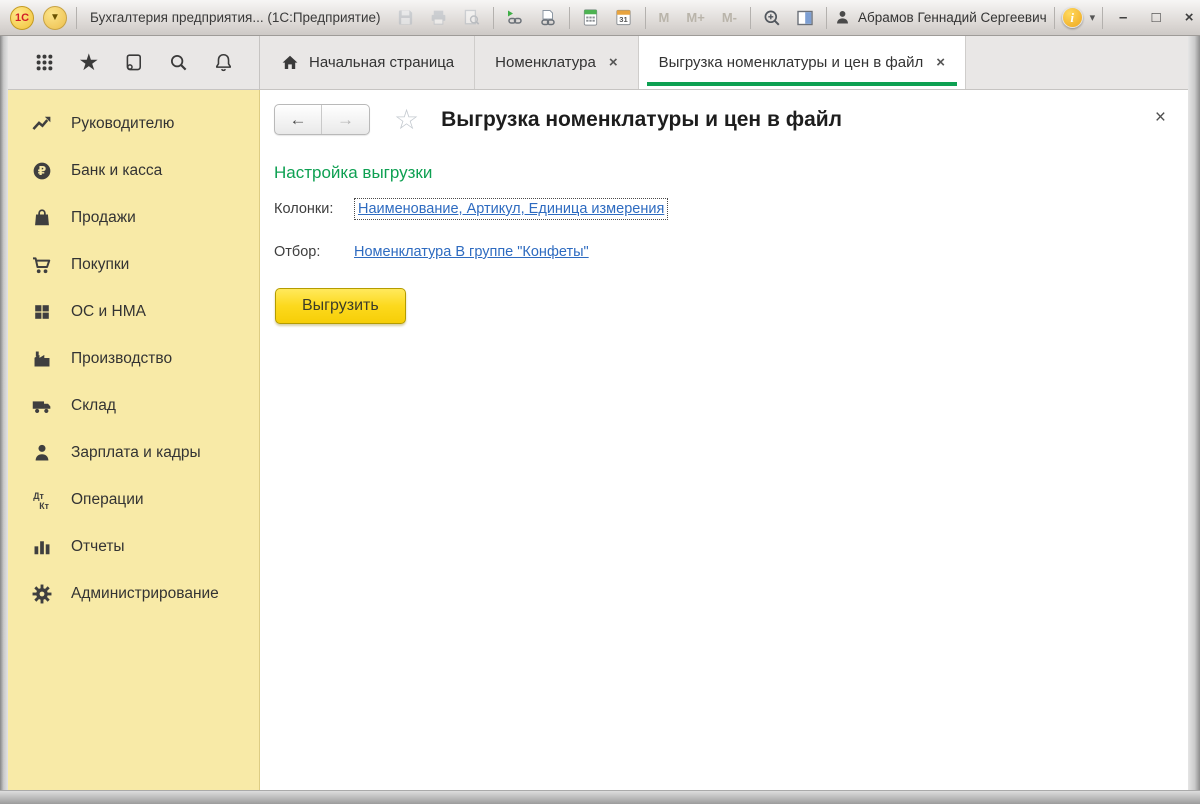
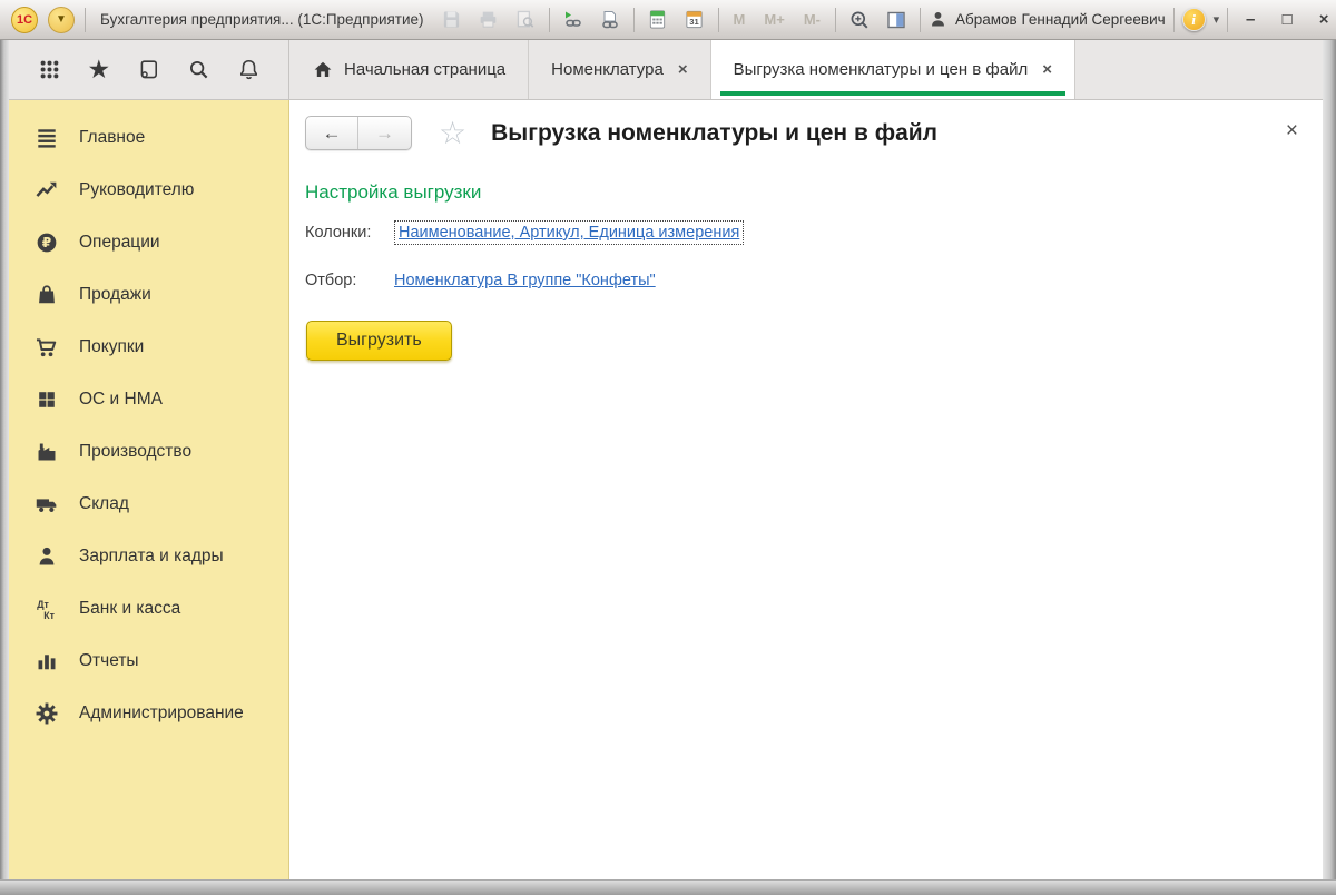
  1С
  ▼
  Бухгалтерия предприятия... (1С:Предприятие)
  31
  M
  M+
  M-
  Абрамов Геннадий Сергеевич
  i
  ▾
  –
  □
  ×
  ★
  Начальная страница
  Номенклатура
  ×
  Выгрузка номенклатуры и цен в файл
  ×
+ Главное
  Руководителю
  ₽
- Банк и касса
+ Операции
  Продажи
  Покупки
  ОС и НМА
  Производство
  Склад
  Зарплата и кадры
  Дт
  Кт
- Операции
+ Банк и касса
  Отчеты
  Администрирование
  ←
  →
  ☆
  Выгрузка номенклатуры и цен в файл
  ×
  Настройка выгрузки
  Колонки:
  Наименование, Артикул, Единица измерения
  Отбор:
  Номенклатура В группе "Конфеты"
  Выгрузить
